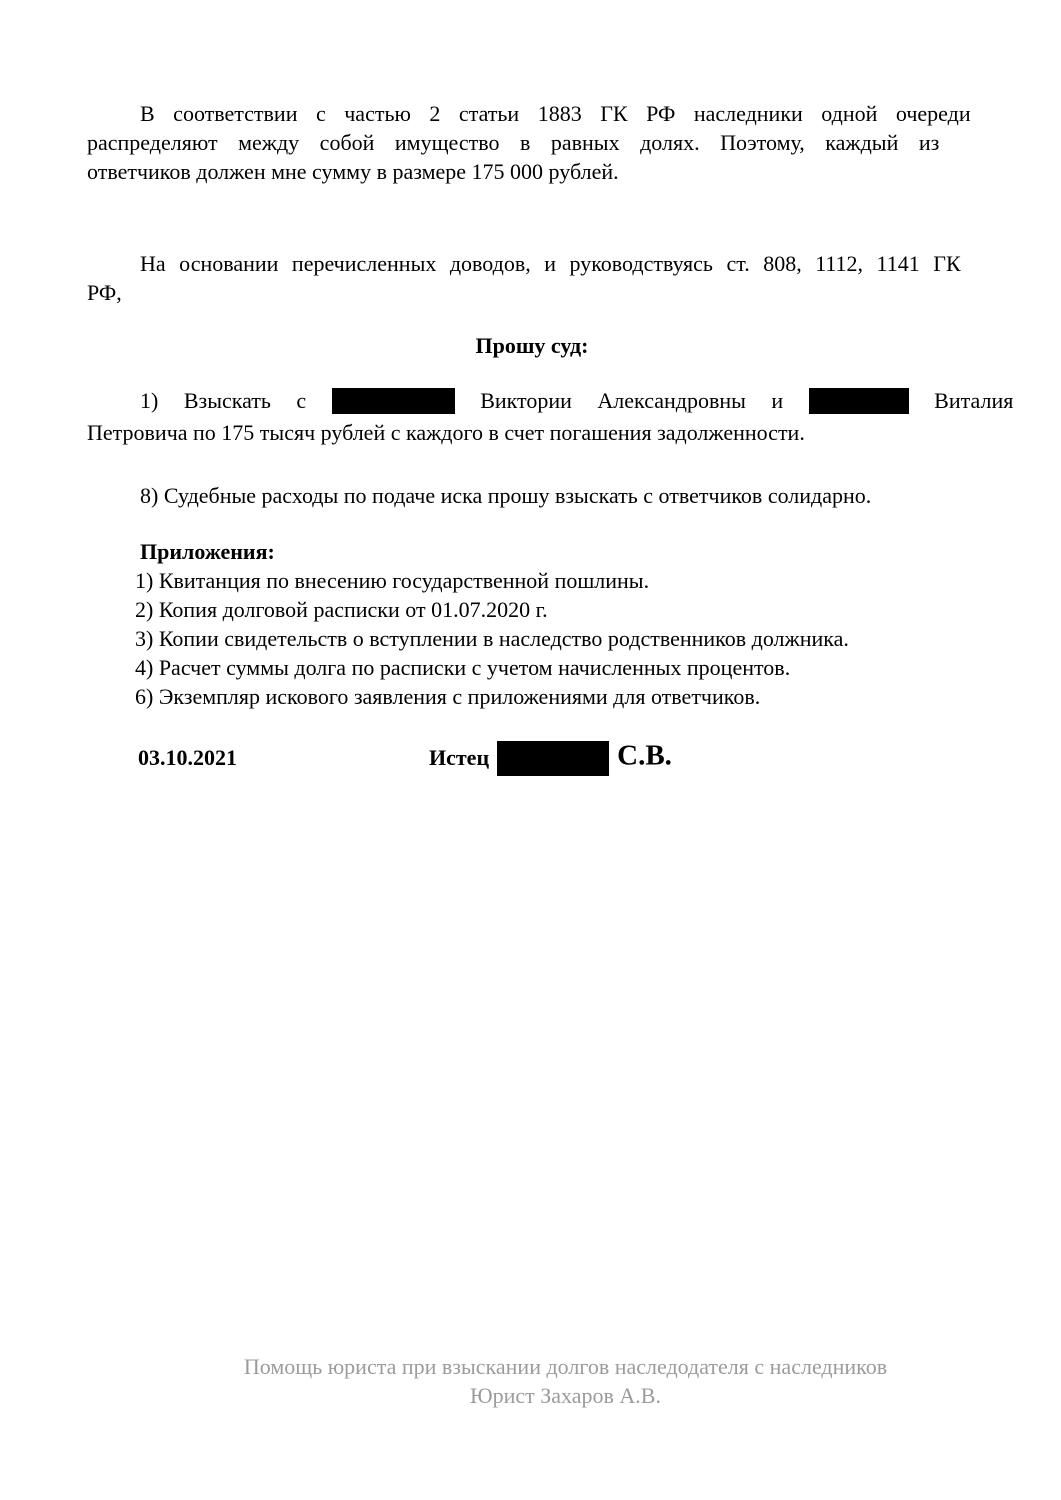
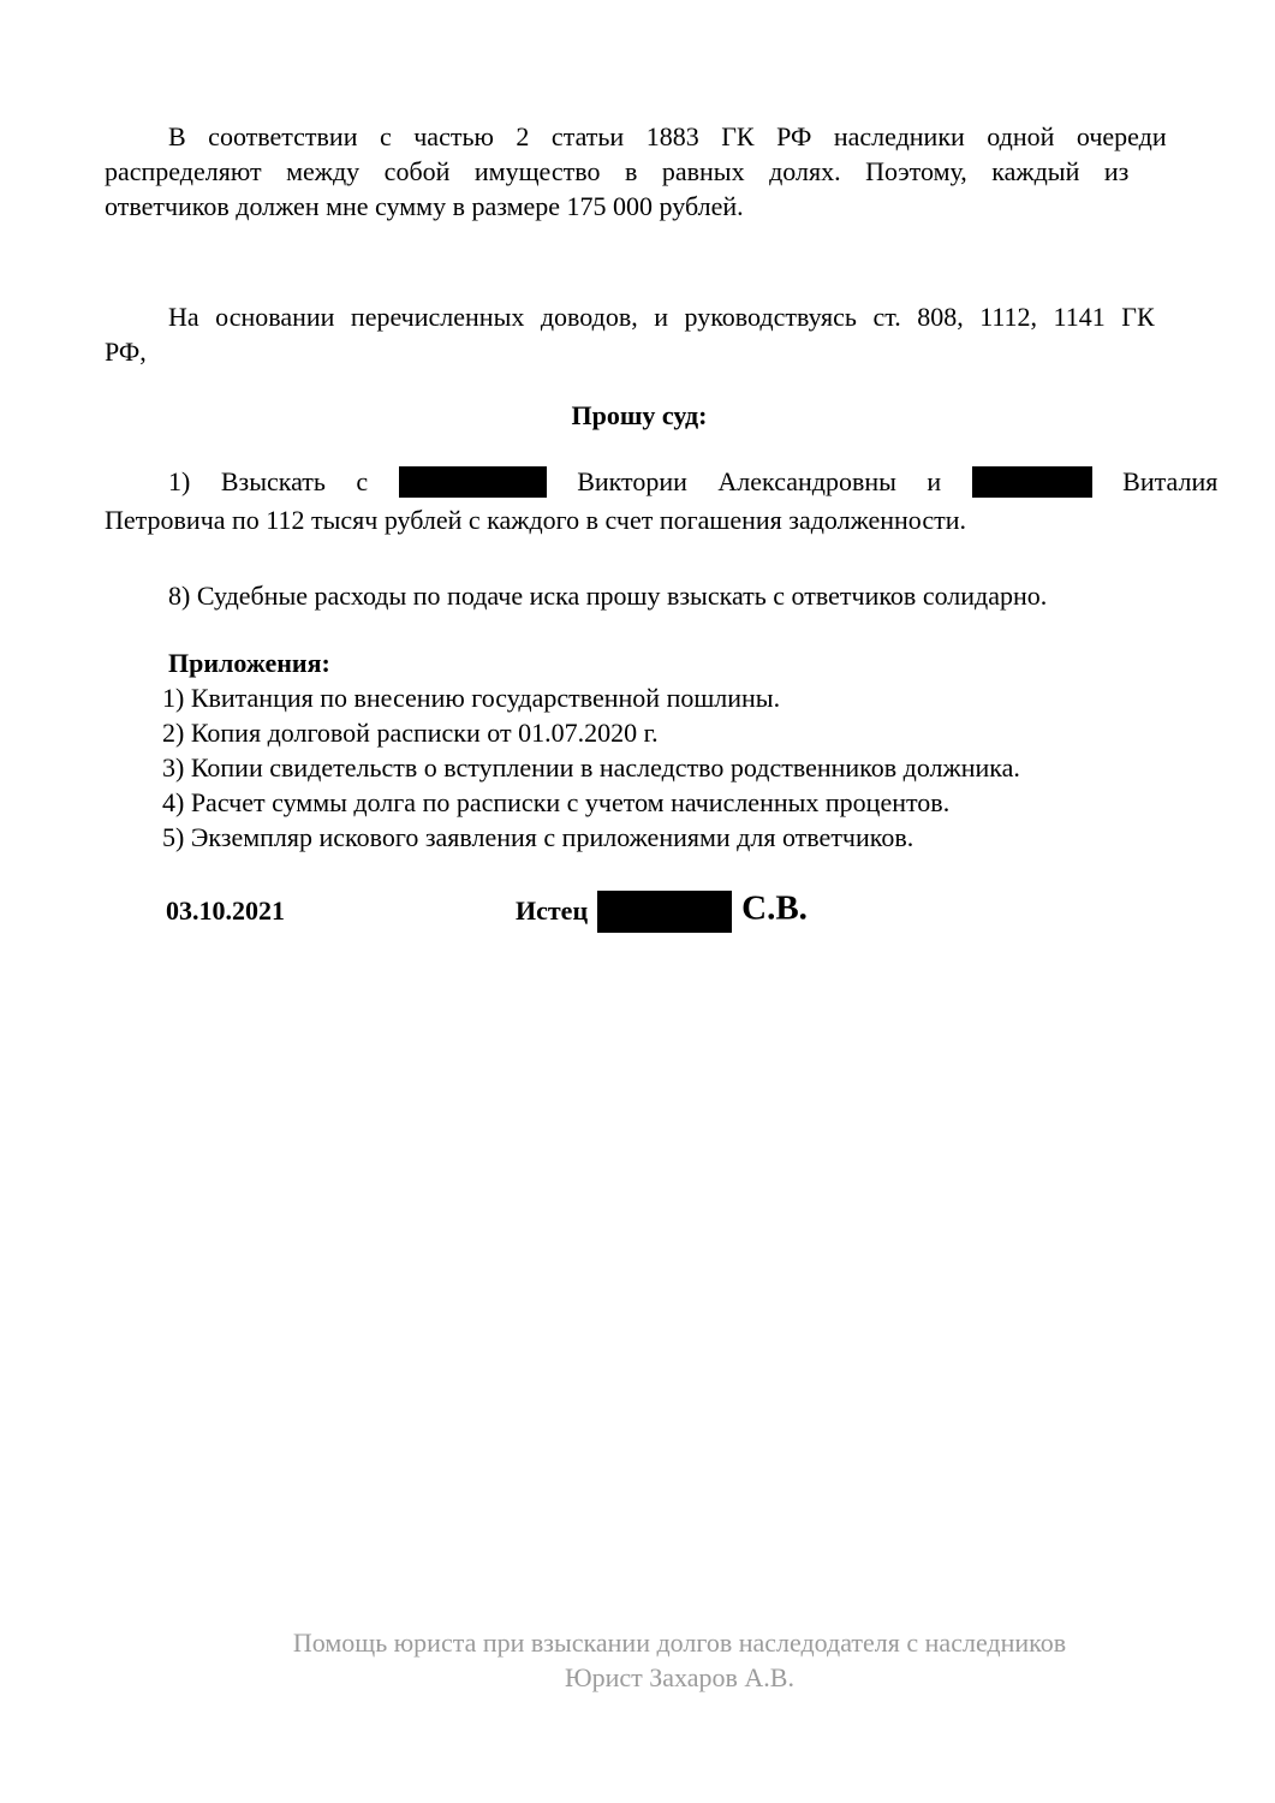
  В соответствии с частью 2 статьи 1883 ГК РФ наследники одной очереди
  распределяют между собой имущество в равных долях. Поэтому, каждый из
  ответчиков должен мне сумму в размере 175 000 рублей.
  На основании перечисленных доводов, и руководствуясь ст. 808, 1112, 1141 ГК
  РФ,
  Прошу суд:
  1) Взыскать с Виктории Александровны и Виталия
- Петровича по 175 тысяч рублей с каждого в счет погашения задолженности.
+ Петровича по 112 тысяч рублей с каждого в счет погашения задолженности.
  8) Судебные расходы по подаче иска прошу взыскать с ответчиков солидарно.
  Приложения:
  1) Квитанция по внесению государственной пошлины.
  2) Копия долговой расписки от 01.07.2020 г.
  3) Копии свидетельств о вступлении в наследство родственников должника.
  4) Расчет суммы долга по расписки с учетом начисленных процентов.
- 6) Экземпляр искового заявления с приложениями для ответчиков.
+ 5) Экземпляр искового заявления с приложениями для ответчиков.
  03.10.2021 Истец С.В.
  Помощь юриста при взыскании долгов наследодателя с наследников
  Юрист Захаров А.В.
